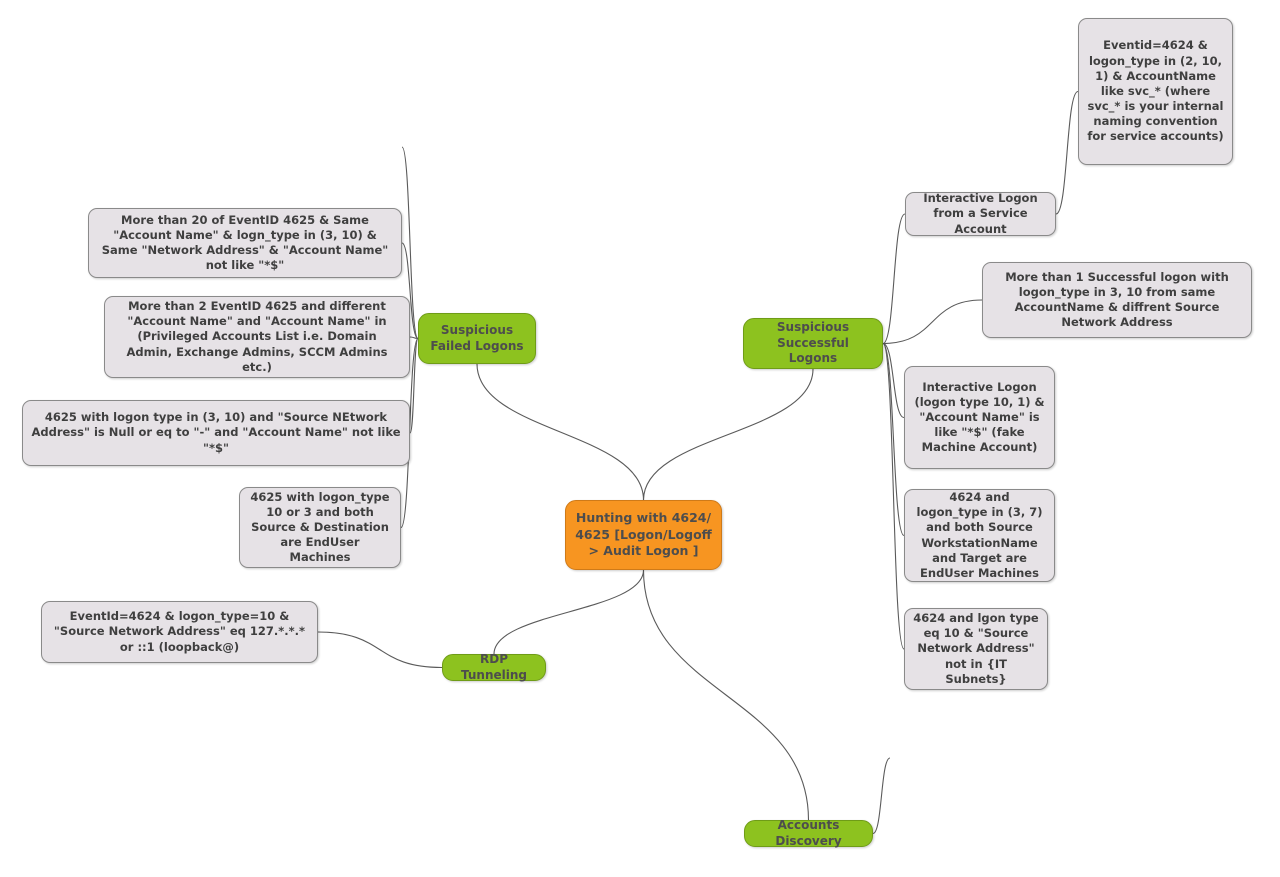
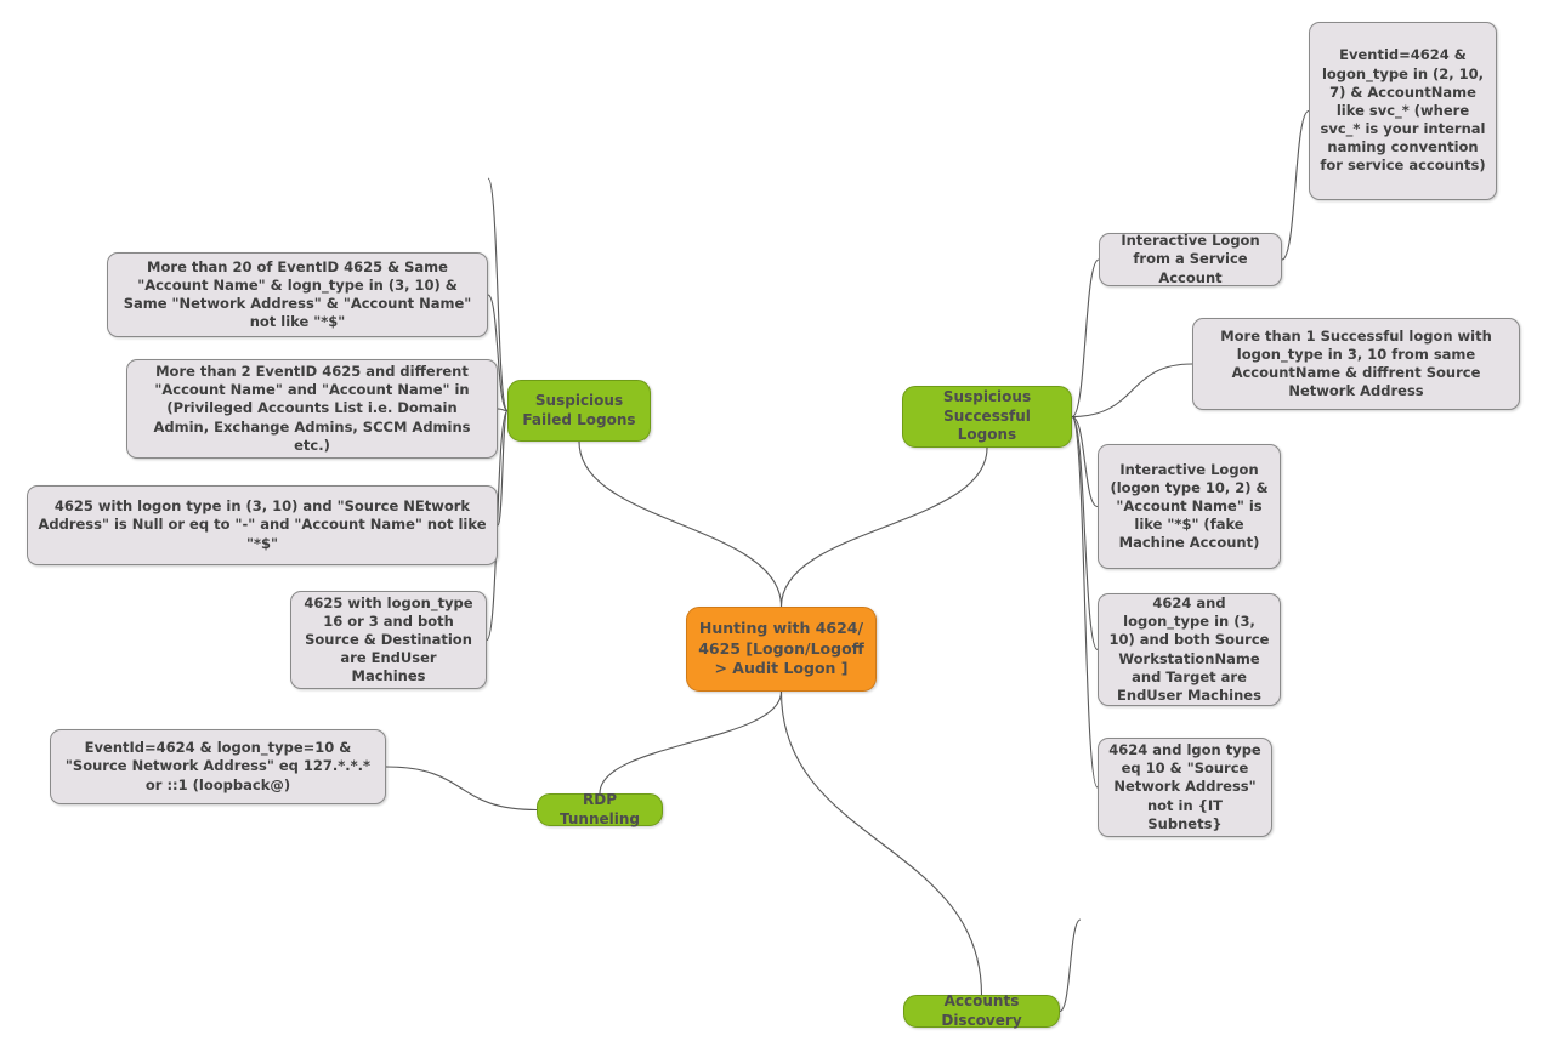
  Hunting with 4624/ 4625 [Logon/Logoff > Audit Logon ]
  Suspicious Failed Logons
  More than 20 of EventID 4625 & Same "Account Name" & logn_type in (3, 10) & Same "Network Address" & "Account Name" not like "*$"
  More than 2 EventID 4625 and different "Account Name" and "Account Name" in (Privileged Accounts List i.e. Domain Admin, Exchange Admins, SCCM Admins etc.)
  4625 with logon type in (3, 10) and "Source NEtwork Address" is Null or eq to "-" and "Account Name" not like "*$"
- 4625 with logon_type 10 or 3 and both Source & Destination are EndUser Machines
+ 4625 with logon_type 16 or 3 and both Source & Destination are EndUser Machines
  RDP Tunneling
  EventId=4624 & logon_type=10 & "Source Network Address" eq 127.*.*.* or ::1 (loopback@)
  Suspicious Successful Logons
  Interactive Logon from a Service Account
- Eventid=4624 & logon_type in (2, 10, 1) & AccountName like svc_* (where svc_* is your internal naming convention for service accounts)
+ Eventid=4624 & logon_type in (2, 10, 7) & AccountName like svc_* (where svc_* is your internal naming convention for service accounts)
  More than 1 Successful logon with logon_type in 3, 10 from same AccountName & diffrent Source Network Address
- Interactive Logon (logon type 10, 1) & "Account Name" is like "*$" (fake Machine Account)
+ Interactive Logon (logon type 10, 2) & "Account Name" is like "*$" (fake Machine Account)
- 4624 and logon_type in (3, 7) and both Source WorkstationName and Target are EndUser Machines
+ 4624 and logon_type in (3, 10) and both Source WorkstationName and Target are EndUser Machines
  4624 and lgon type eq 10 & "Source Network Address" not in {IT Subnets}
  Accounts Discovery
